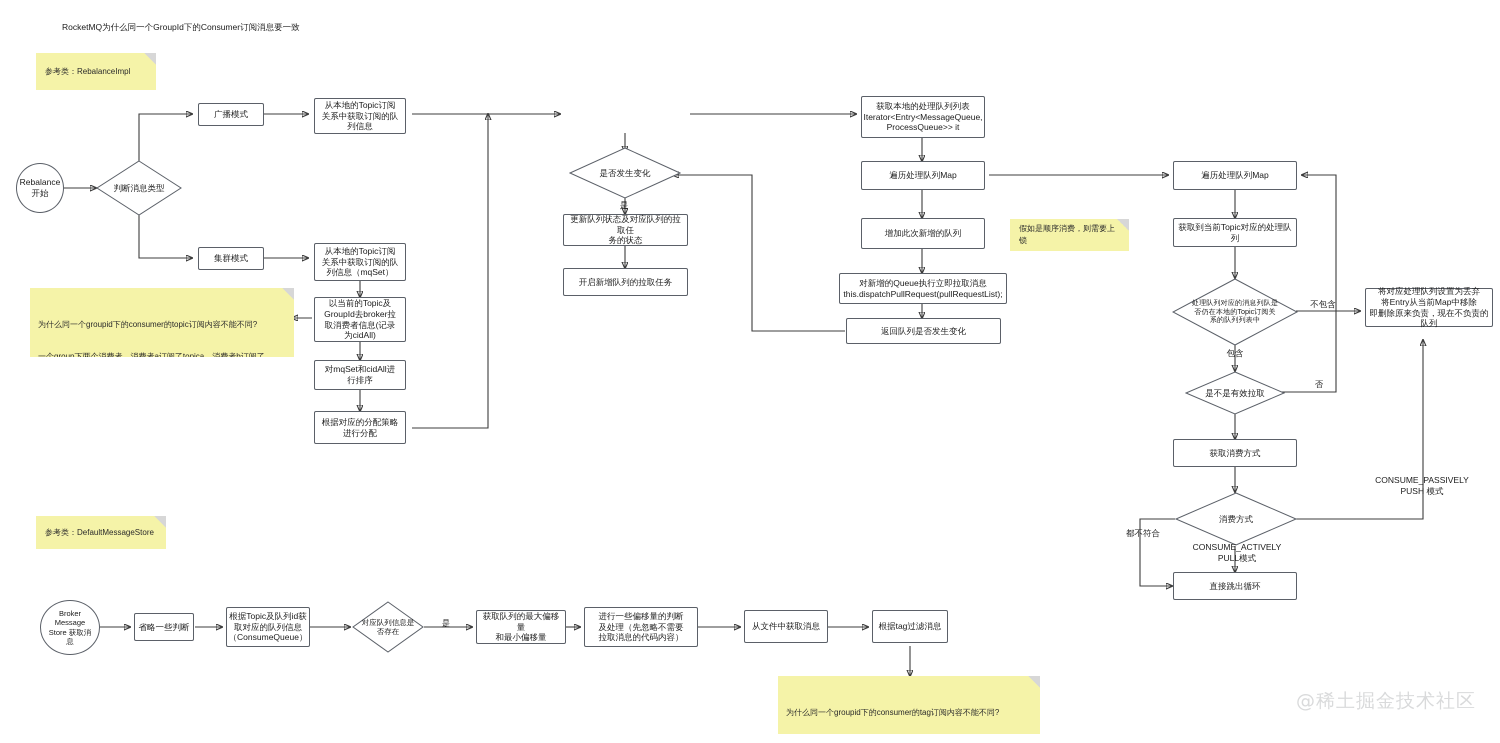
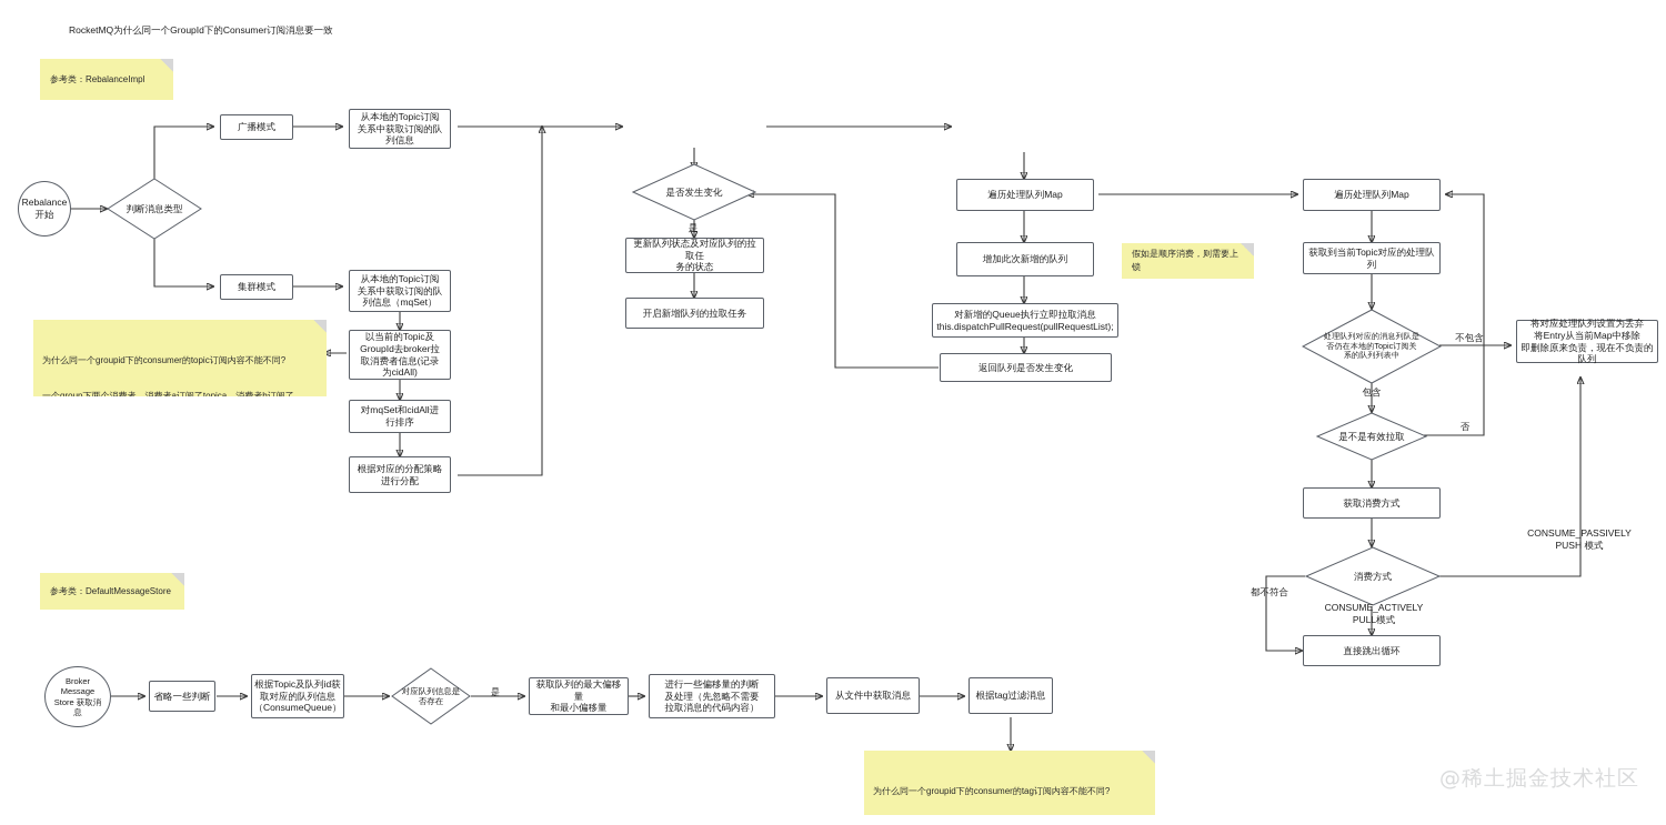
  RocketMQ为什么同一个GroupId下的Consumer订阅消息要一致
  参考类：RebalanceImpl
  为什么同一个groupid下的consumer的topic订阅内容不能不同?
  假如是顺序消费，则需要上锁
  参考类：DefaultMessageStore
  为什么同一个groupid下的consumer的tag订阅内容不能不同?
  Rebalance
  开始
  判断消息类型
  广播模式
  集群模式
  从本地的Topic订阅
  关系中获取订阅的队
  列信息
  从本地的Topic订阅
  关系中获取订阅的队
  列信息（mqSet）
  以当前的Topic及
  GroupId去broker拉
  取消费者信息(记录
  为cidAll)
  对mqSet和cidAll进
  行排序
  根据对应的分配策略
  进行分配
  是否发生变化
  更新队列状态及对应队列的拉取任
  务的状态
  开启新增队列的拉取任务
- 获取本地的处理队列列表
- Iterator<Entry<MessageQueue,
- ProcessQueue>> it
  遍历处理队列Map
  增加此次新增的队列
  对新增的Queue执行立即拉取消息
  this.dispatchPullRequest(pullRequestList);
  返回队列是否发生变化
  遍历处理队列Map
  获取到当前Topic对应的处理队列
  处理队列对应的消息列队是
  否仍在本地的Topic订阅关
  系的队列列表中
  将对应处理队列设置为丢弃
  将Entry从当前Map中移除
  即删除原来负责，现在不负责的队列
  是不是有效拉取
  获取消费方式
  消费方式
  直接跳出循环
  Broker
  Message
  Store 获取消
  息
  省略一些判断
  根据Topic及队列id获
  取对应的队列信息
  （ConsumeQueue）
  对应队列信息是
  否存在
  获取队列的最大偏移量
  和最小偏移量
  进行一些偏移量的判断
  及处理（先忽略不需要
  拉取消息的代码内容）
  从文件中获取消息
  根据tag过滤消息
  是
  不包含
  包含
  否
  CONSUME_PASSIVELY
  PUSH 模式
  CONSUME_ACTIVELY
  PULL模式
  都不符合
  是
  @稀土掘金技术社区
